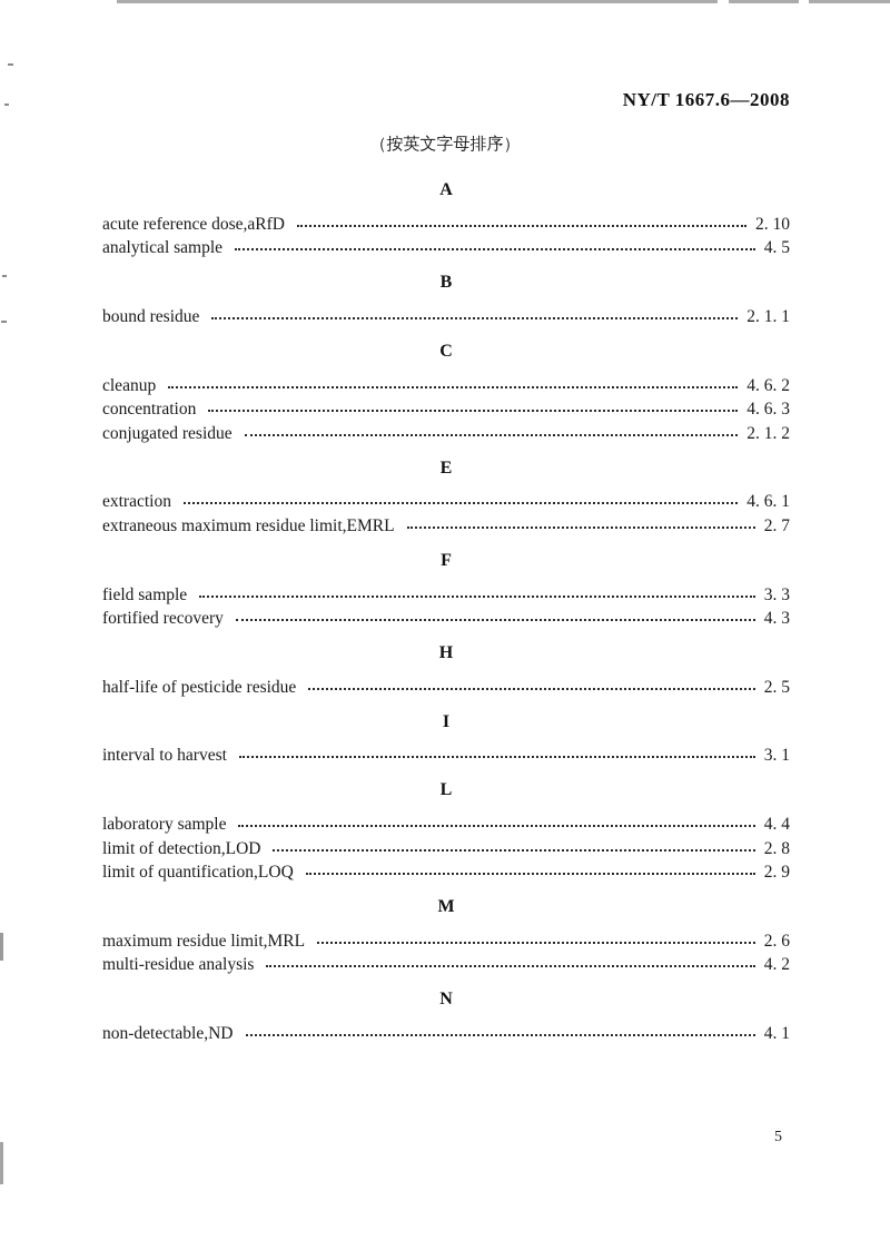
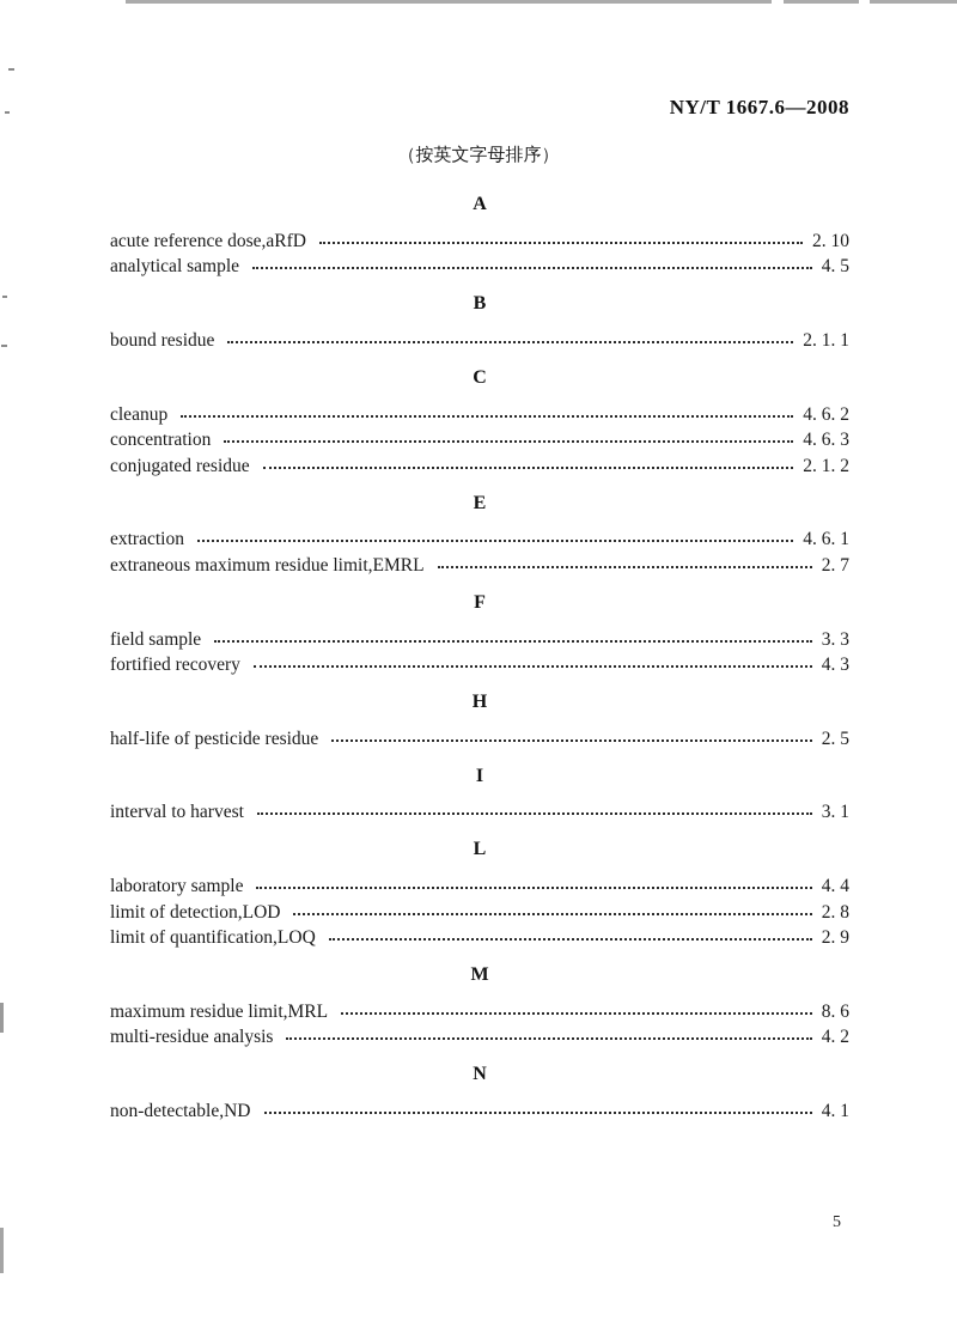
  NY/T 1667.6—2008
  （按英文字母排序）
  A
  acute reference dose,aRfD
  2. 10
  analytical sample
  4. 5
  B
  bound residue
  2. 1. 1
  C
  cleanup
  4. 6. 2
  concentration
  4. 6. 3
  conjugated residue
  2. 1. 2
  E
  extraction
  4. 6. 1
  extraneous maximum residue limit,EMRL
  2. 7
  F
  field sample
  3. 3
  fortified recovery
  4. 3
  H
  half-life of pesticide residue
  2. 5
  I
  interval to harvest
  3. 1
  L
  laboratory sample
  4. 4
  limit of detection,LOD
  2. 8
  limit of quantification,LOQ
  2. 9
  M
  maximum residue limit,MRL
- 2. 6
+ 8. 6
  multi-residue analysis
  4. 2
  N
  non-detectable,ND
  4. 1
  5
